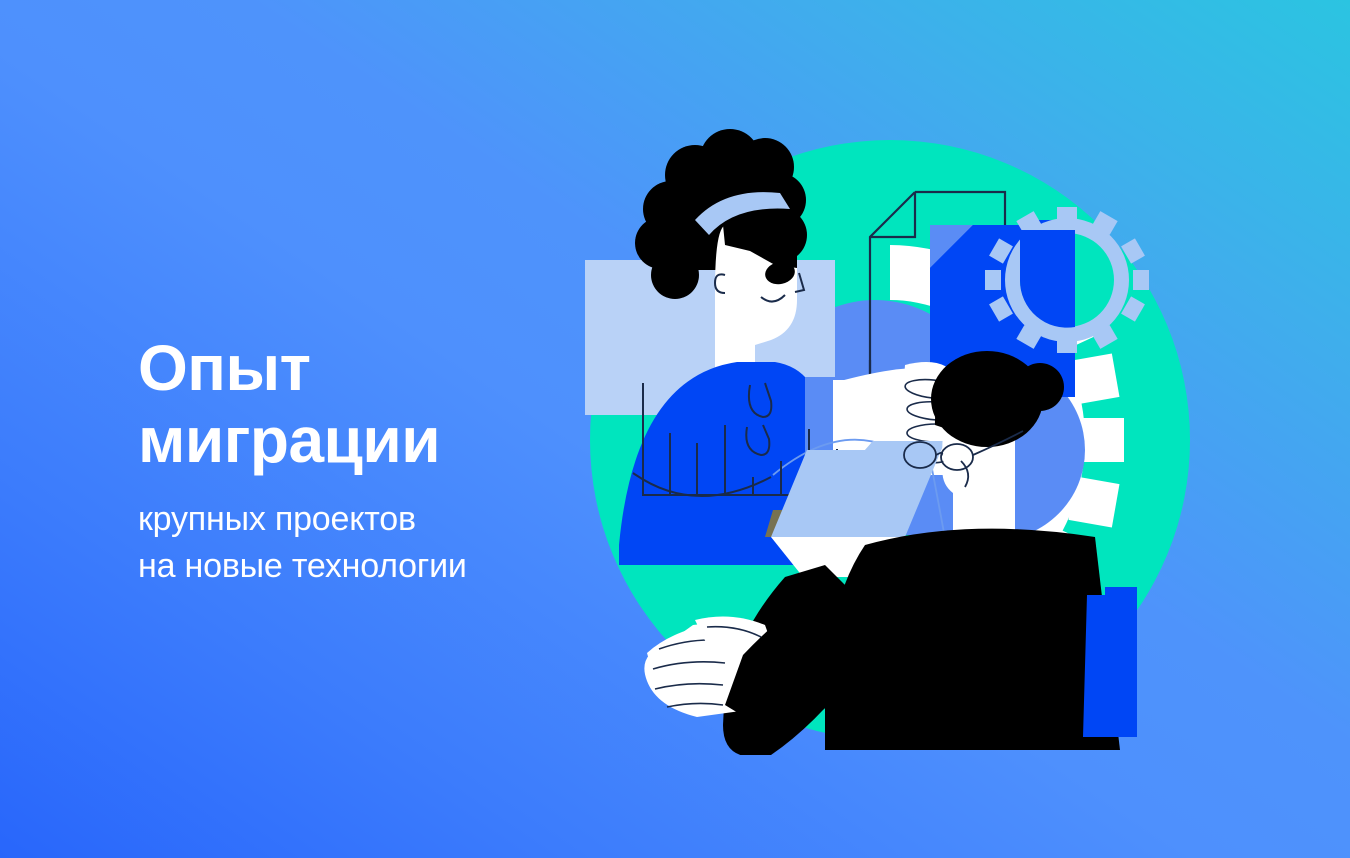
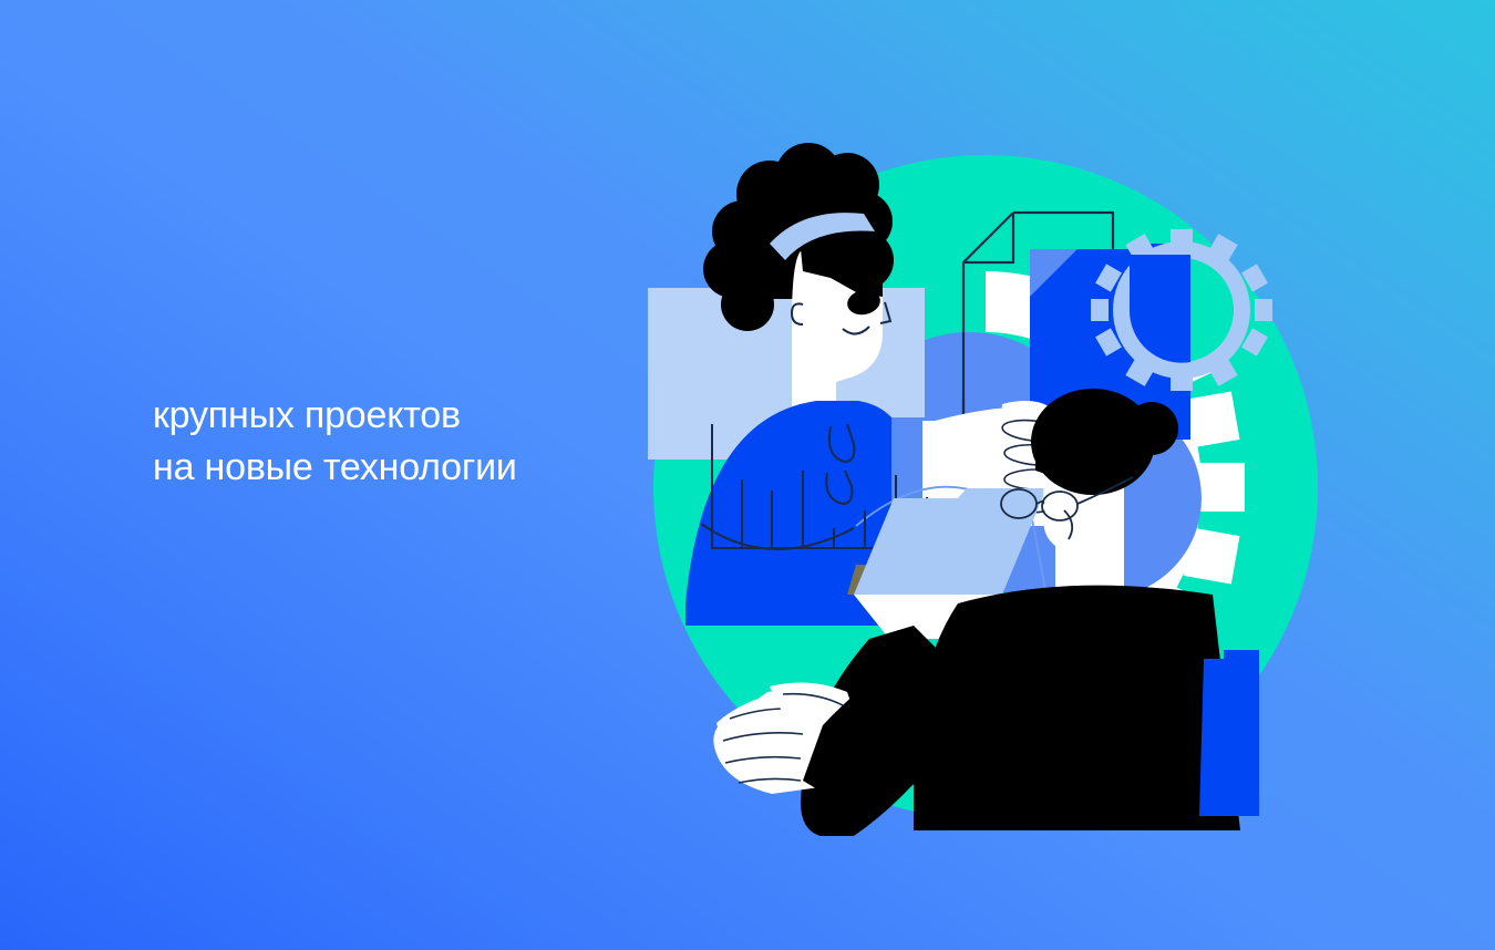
- Опыт
- миграции
  крупных проектов
  на новые технологии
